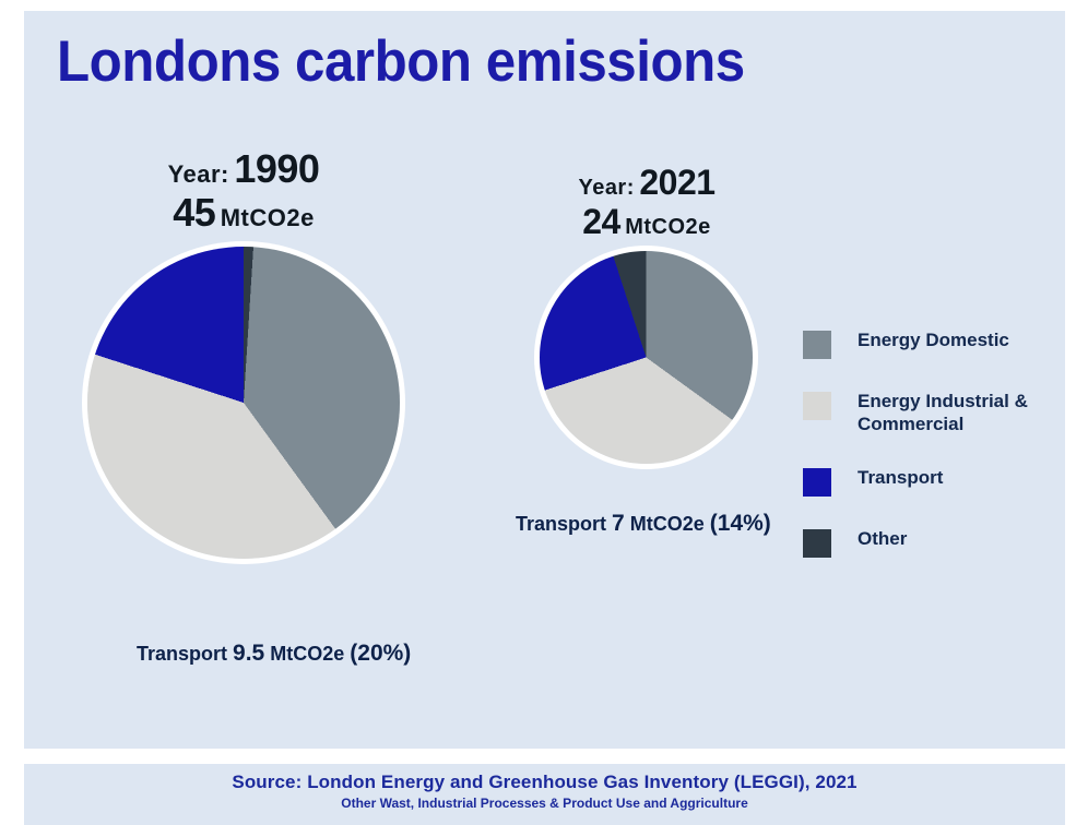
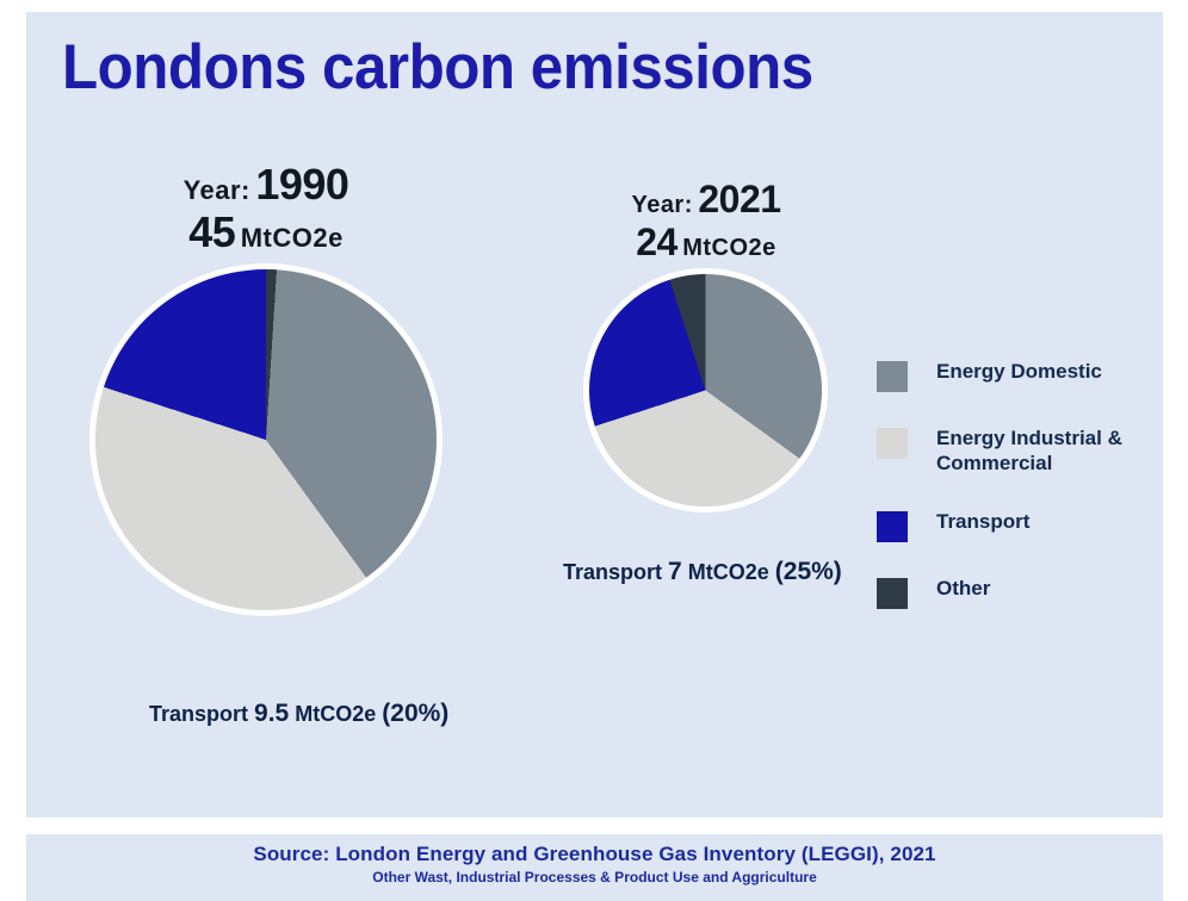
  Londons carbon emissions
  Year: 1990
  45 MtCO2e
  Transport 9.5 MtCO2e (20%)
  Year: 2021
  24 MtCO2e
- Transport 7 MtCO2e (14%)
+ Transport 7 MtCO2e (25%)
  Energy Domestic
  Energy Industrial &
  Commercial
  Transport
  Other
  Source: London Energy and Greenhouse Gas Inventory (LEGGI), 2021
  Other Wast, Industrial Processes & Product Use and Aggriculture
